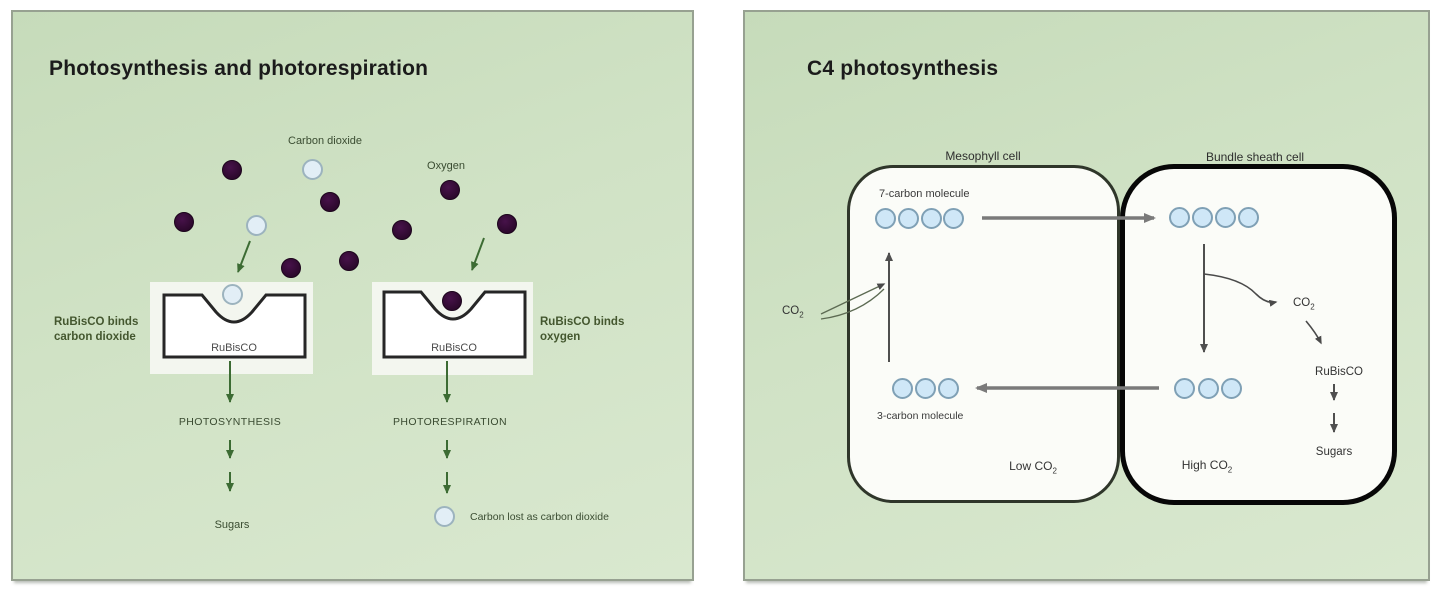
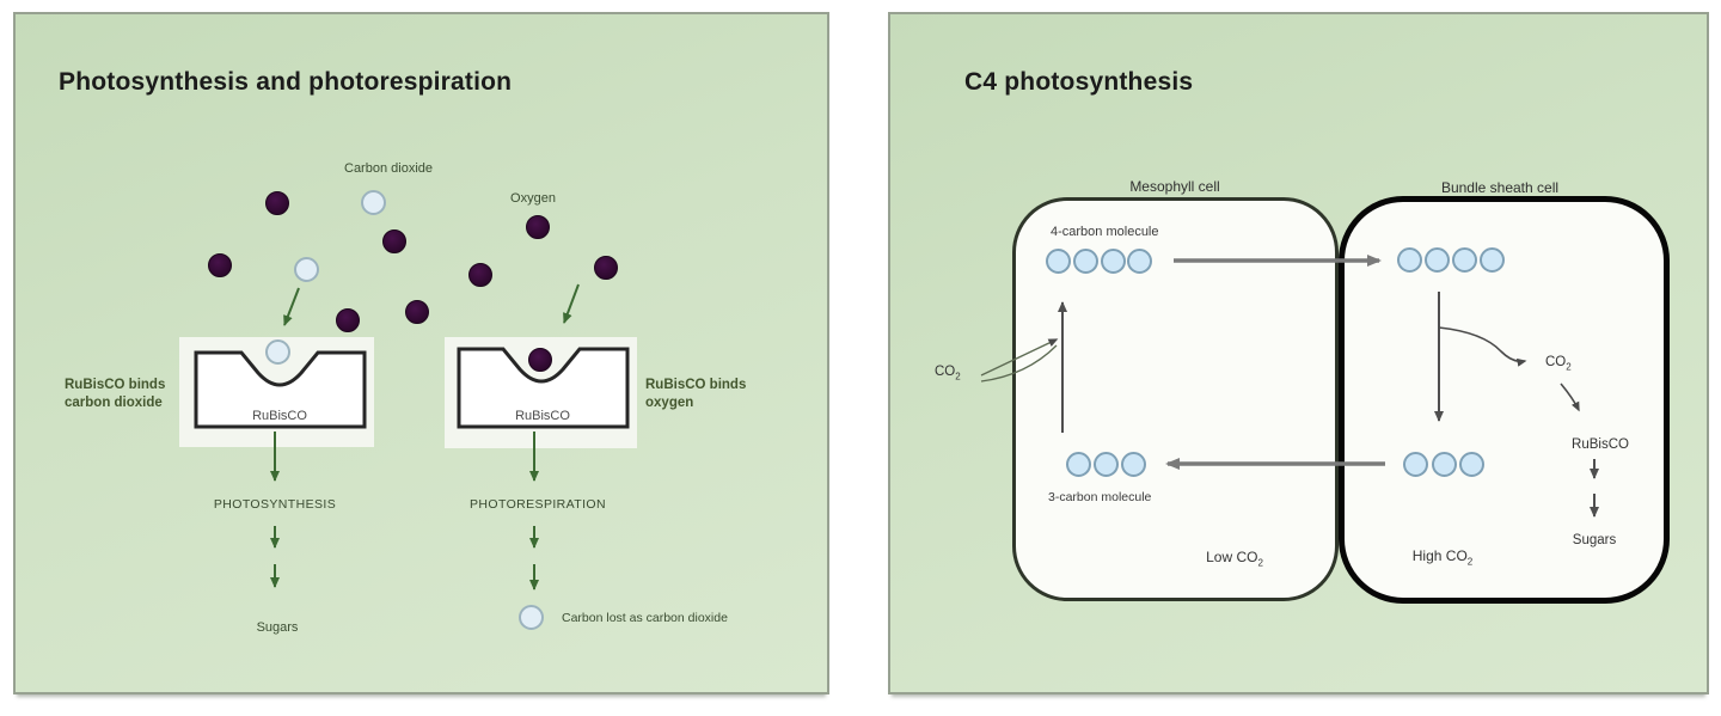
  Photosynthesis and photorespiration
  Carbon dioxide
  Oxygen
  RuBisCO binds
  carbon dioxide
  RuBisCO binds
  oxygen
  RuBisCO
  RuBisCO
  PHOTOSYNTHESIS
  PHOTORESPIRATION
  Sugars
  Carbon lost as carbon dioxide
  C4 photosynthesis
  Mesophyll cell
  Bundle sheath cell
- 7-carbon molecule
+ 4-carbon molecule
  3-carbon molecule
  CO2
  Low CO2
  High CO2
  CO2
  RuBisCO
  Sugars
